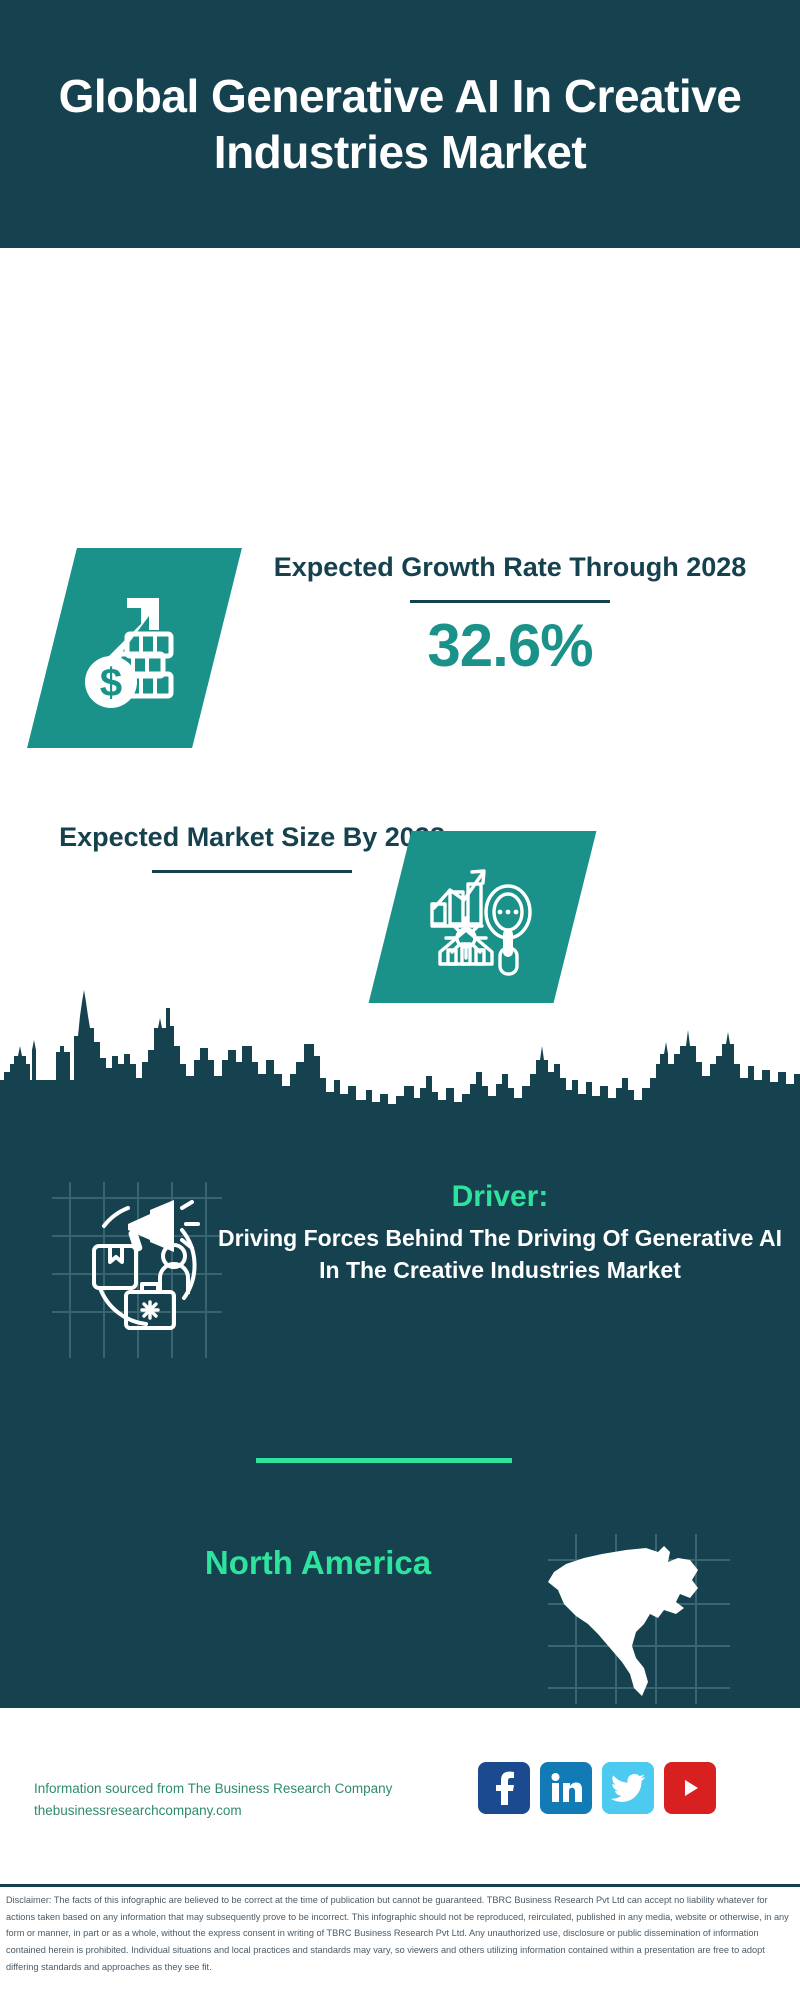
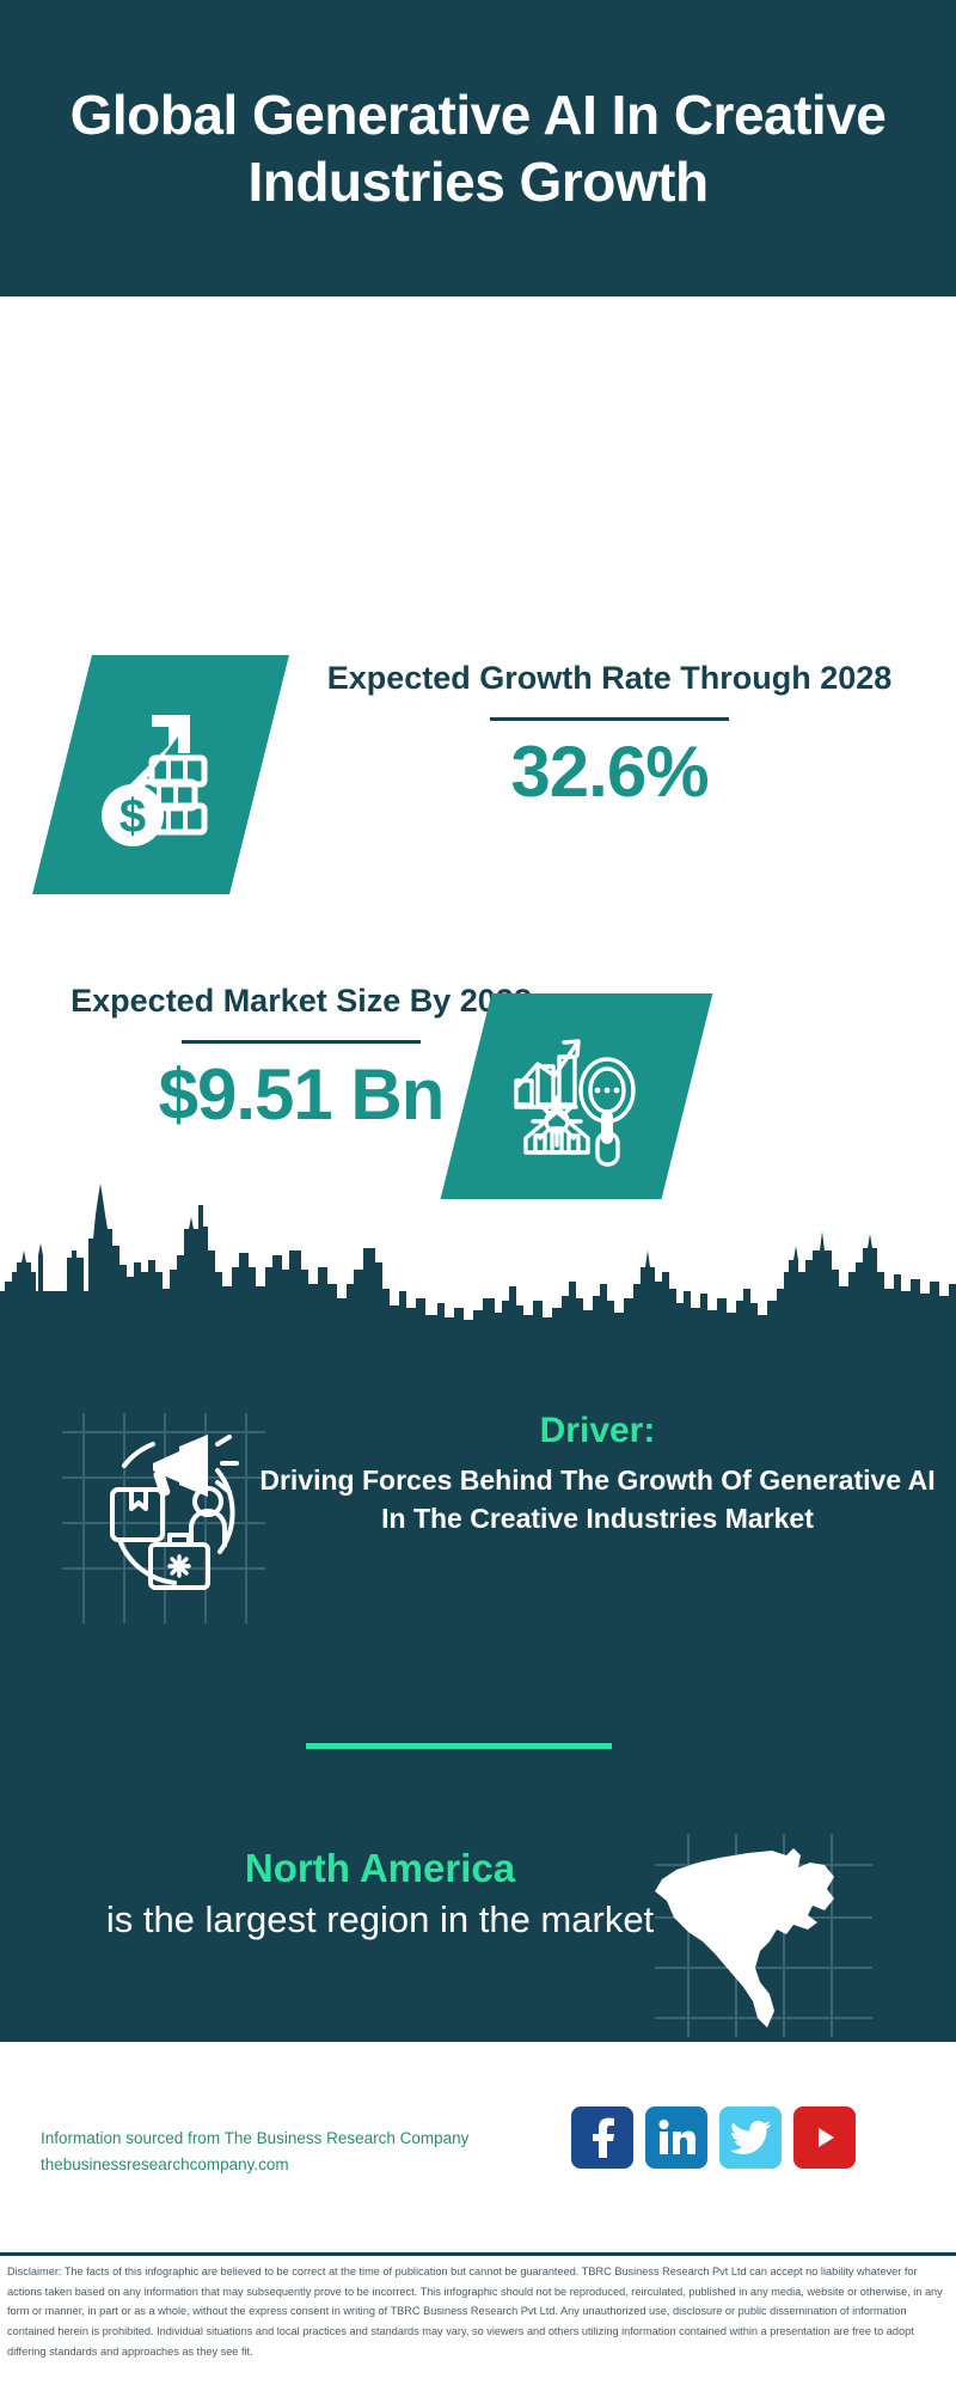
- Global Generative AI In Creative Industries Market
+ Global Generative AI In Creative Industries Growth
  Expected Growth Rate Through 2028
  32.6%
  Expected Market Size By 20
+ $9.51 Bn
  Driver:
- Driving Forces Behind The Driving Of Generative AI In The Creative Industries Market
+ Driving Forces Behind The Growth Of Generative AI In The Creative Industries Market
  North America
+ is the largest region in the market
  Information sourced from The Business Research Company
  thebusinessresearchcompany.com
  Disclaimer: The facts of this infographic are believed to be correct at the time of publication but cannot be guaranteed. TBRC Business Research Pvt Ltd can accept no liability whatever for actions taken based on any information that may subsequently prove to be incorrect. This infographic should not be reproduced, reirculated, published in any media, website or otherwise, in any form or manner, in part or as a whole, without the express consent in writing of TBRC Business Research Pvt Ltd. Any unauthorized use, disclosure or public dissemination of information contained herein is prohibited. Individual situations and local practices and standards may vary, so viewers and others utilizing information contained within a presentation are free to adopt differing standards and approaches as they see fit.
